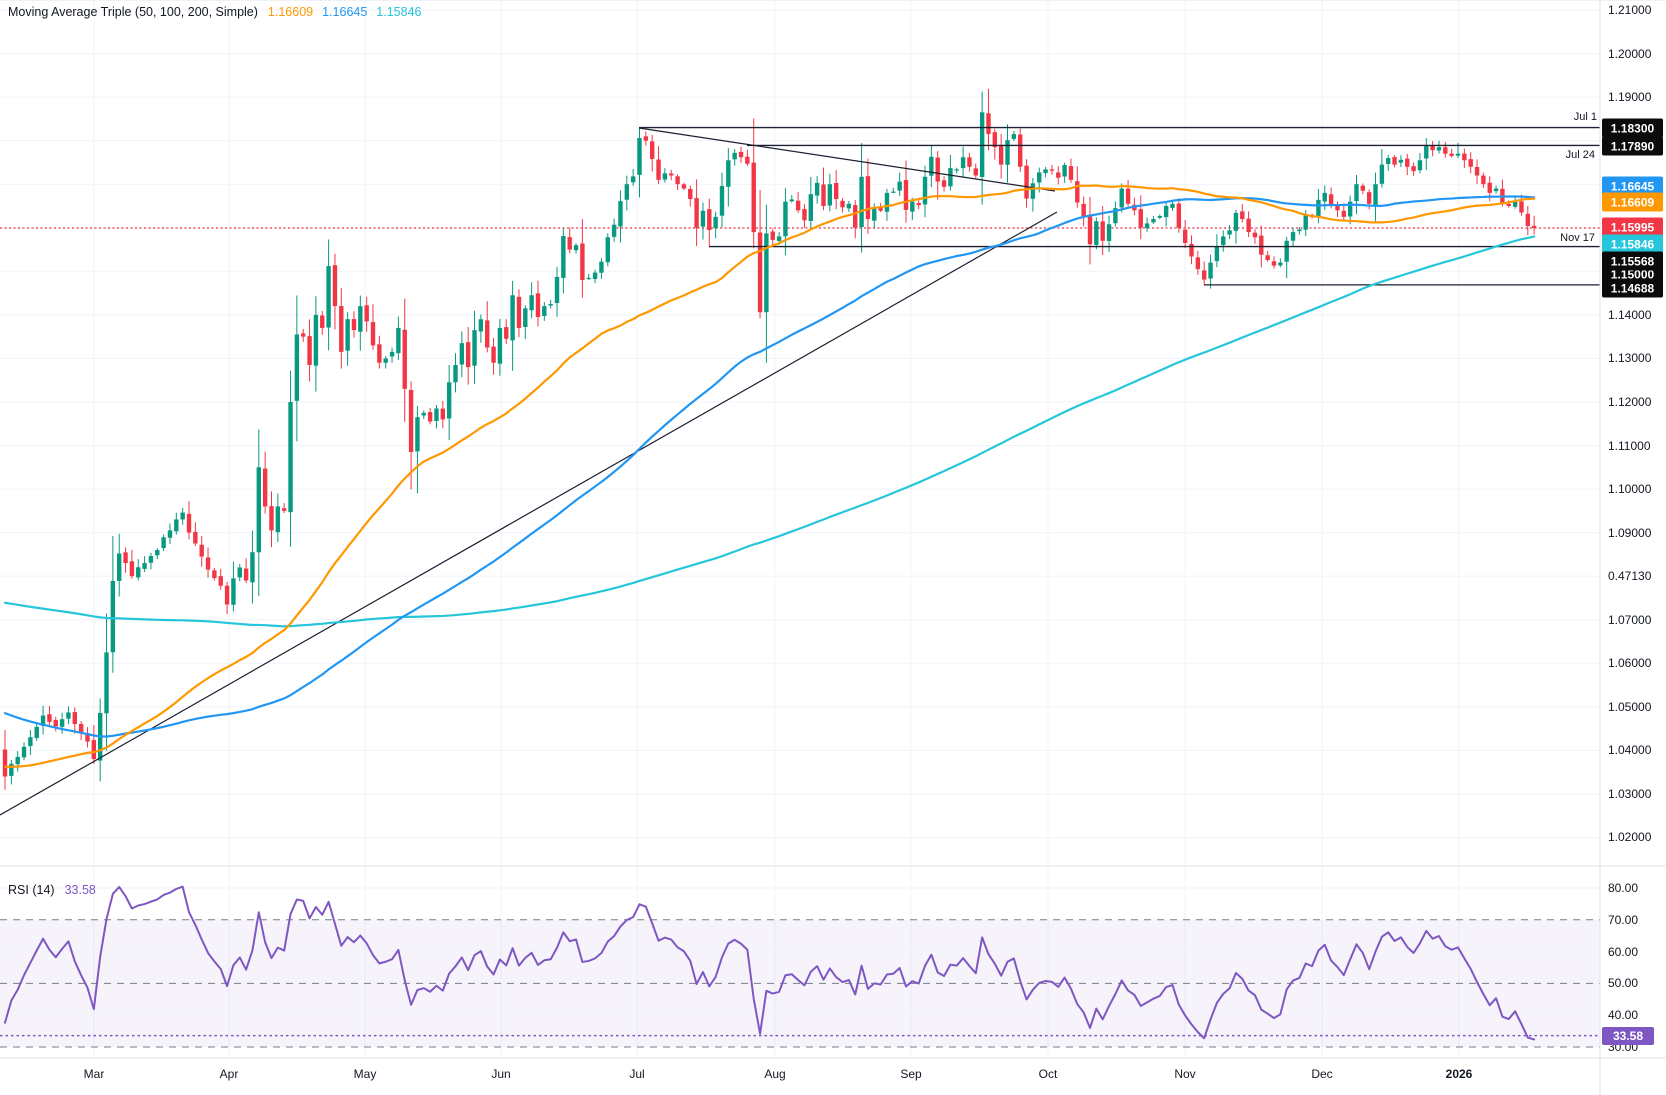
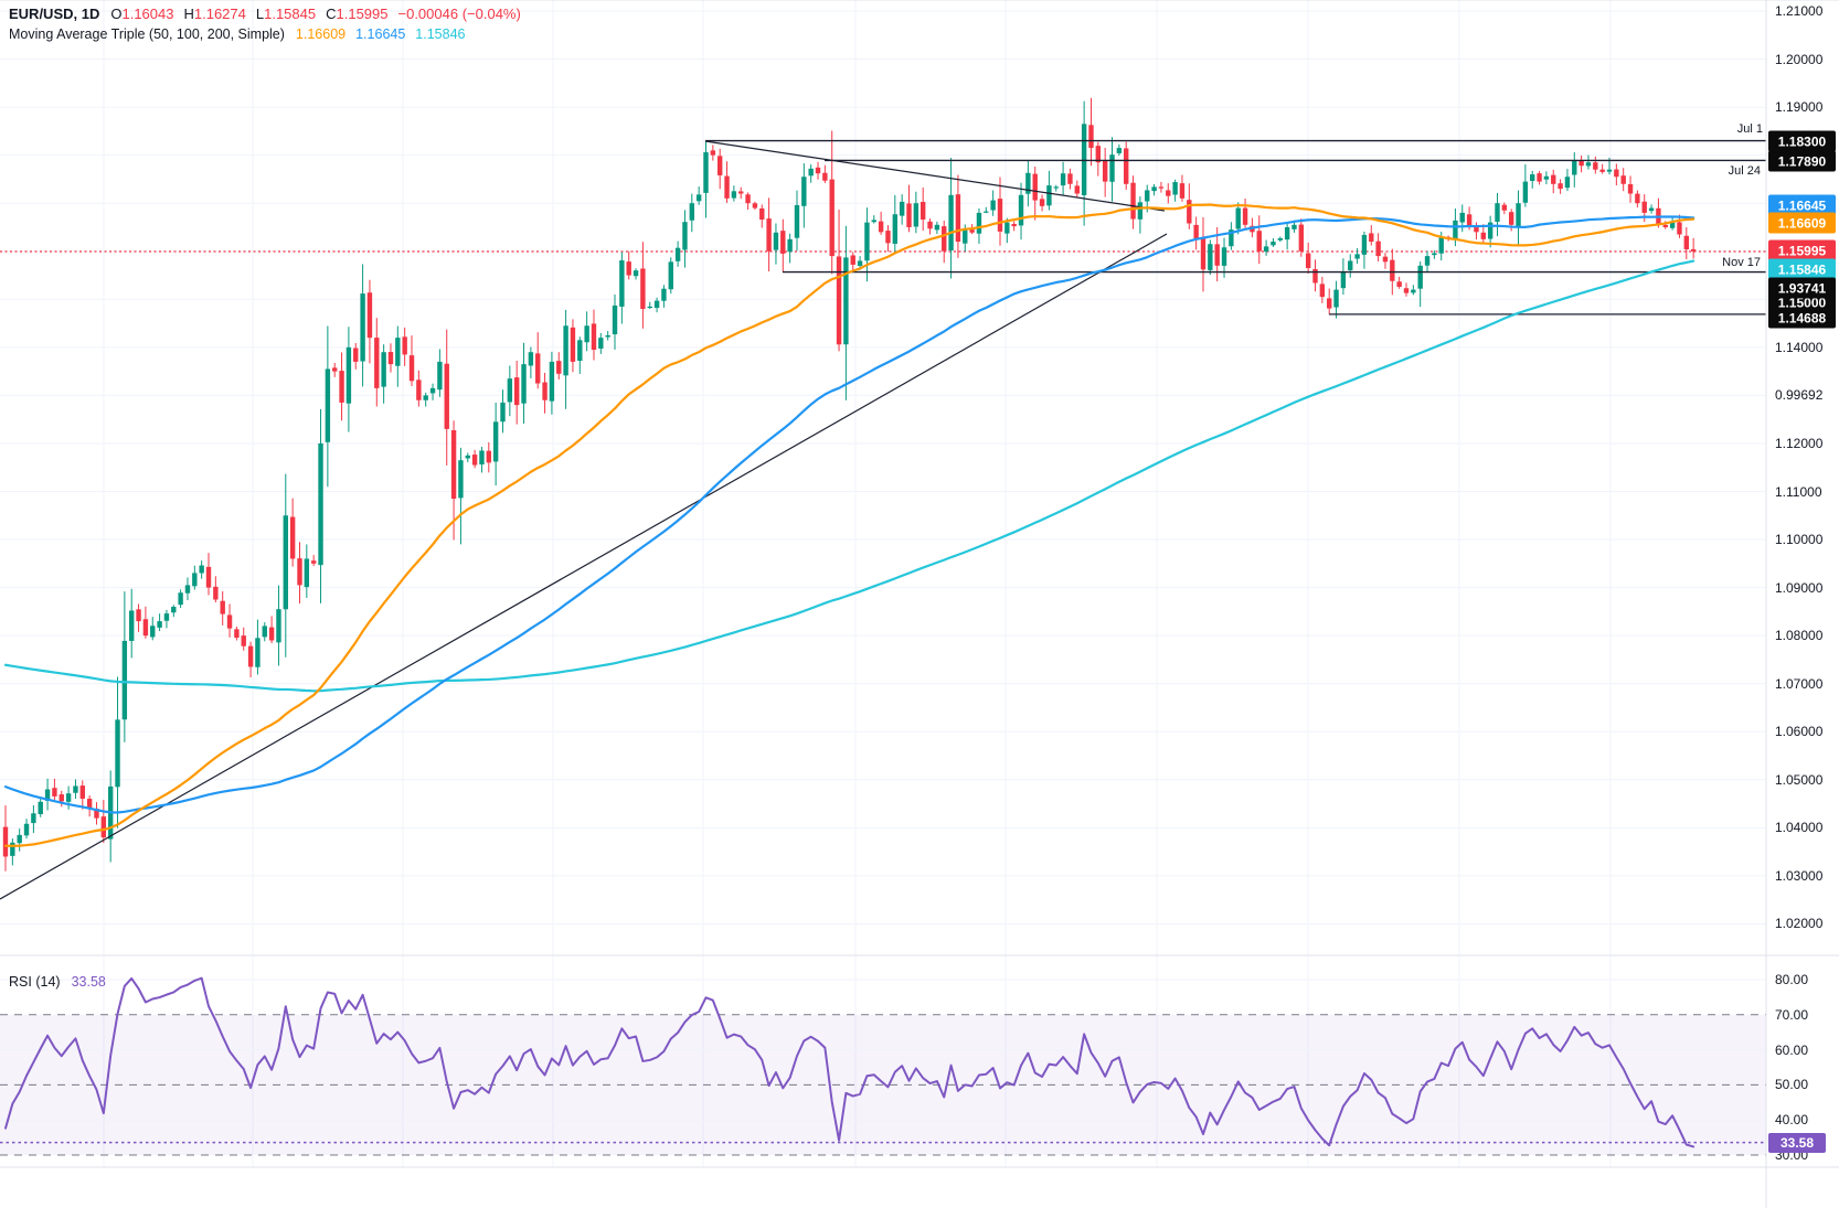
+ EUR/USD, 1D
+ O1.16043
+ H1.16274
+ L1.15845
+ C1.15995
+ −0.00046 (−0.04%)
  Moving Average Triple (50, 100, 200, Simple)
  1.16609
  1.16645
  1.15846
  RSI (14)
  33.58
  1.21000
  1.20000
  1.19000
  1.14000
- 1.13000
+ 0.99692
  1.12000
  1.11000
  1.10000
  1.09000
- 0.47130
+ 1.08000
  1.07000
  1.06000
  1.05000
  1.04000
  1.03000
  1.02000
  80.00
  70.00
  60.00
  50.00
  40.00
  30.00
  1.18300
  1.17890
  1.16645
  1.16609
  1.15995
  1.15846
  1.15000
- 1.15568
+ 1.93741
  1.14688
  33.58
- Mar
- Apr
- May
- Jun
- Jul
- Aug
- Sep
- Oct
- Nov
- Dec
- 2026
  Jul 1
  Jul 24
  Nov 17
